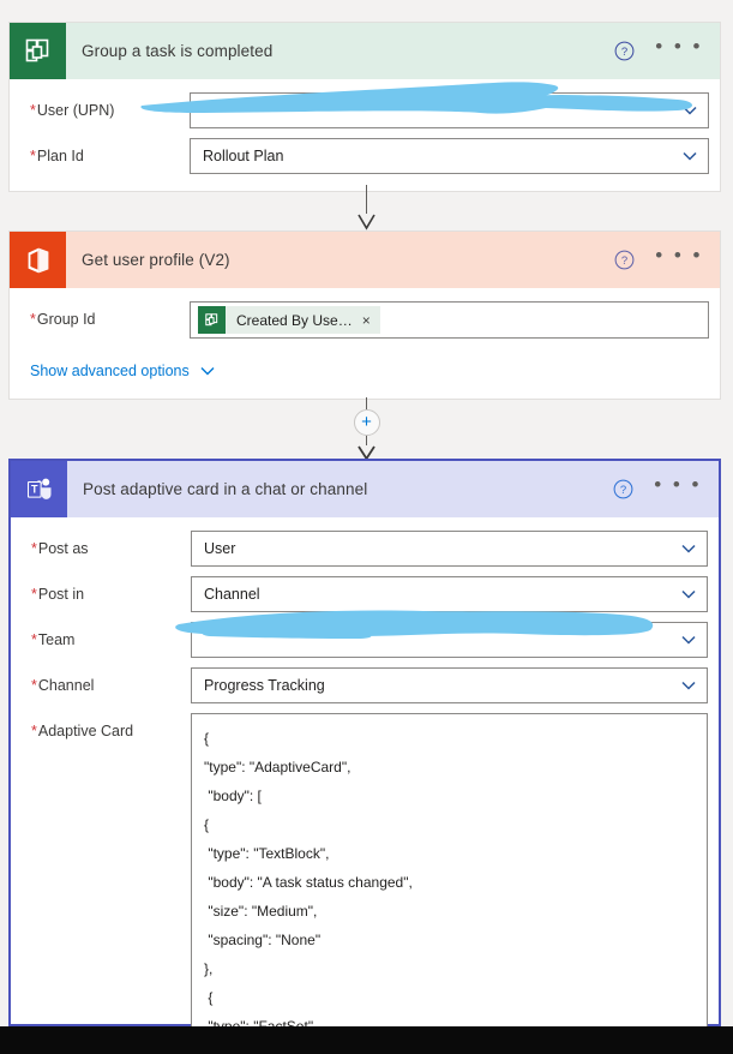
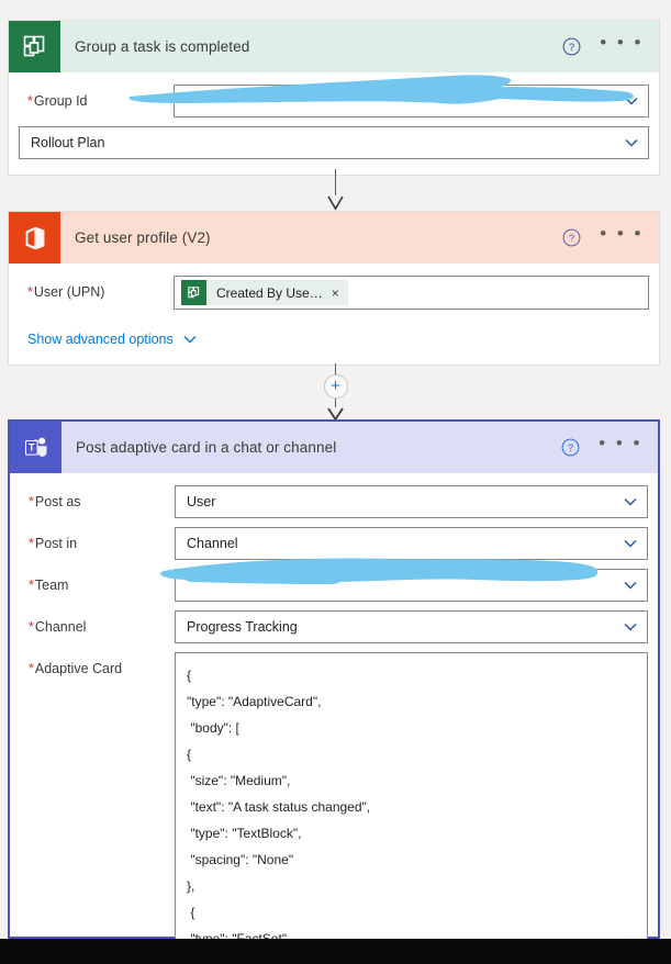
  Group a task is completed
  ?
  • • •
- *User (UPN)
+ *Group Id
- *Plan Id
  Rollout Plan
  Get user profile (V2)
  ?
  • • •
- *Group Id
+ *User (UPN)
  Created By Use…
  ×
  Show advanced options
  +
  T
  Post adaptive card in a chat or channel
  ?
  • • •
  *Post as
  User
  *Post in
  Channel
  *Team
  *Channel
  Progress Tracking
  *Adaptive Card
  {
  "type": "AdaptiveCard",
  "body": [
  {
- "type": "TextBlock",
+ "size": "Medium",
- "body": "A task status changed",
+ "text": "A task status changed",
- "size": "Medium",
+ "type": "TextBlock",
  "spacing": "None"
  },
  {
